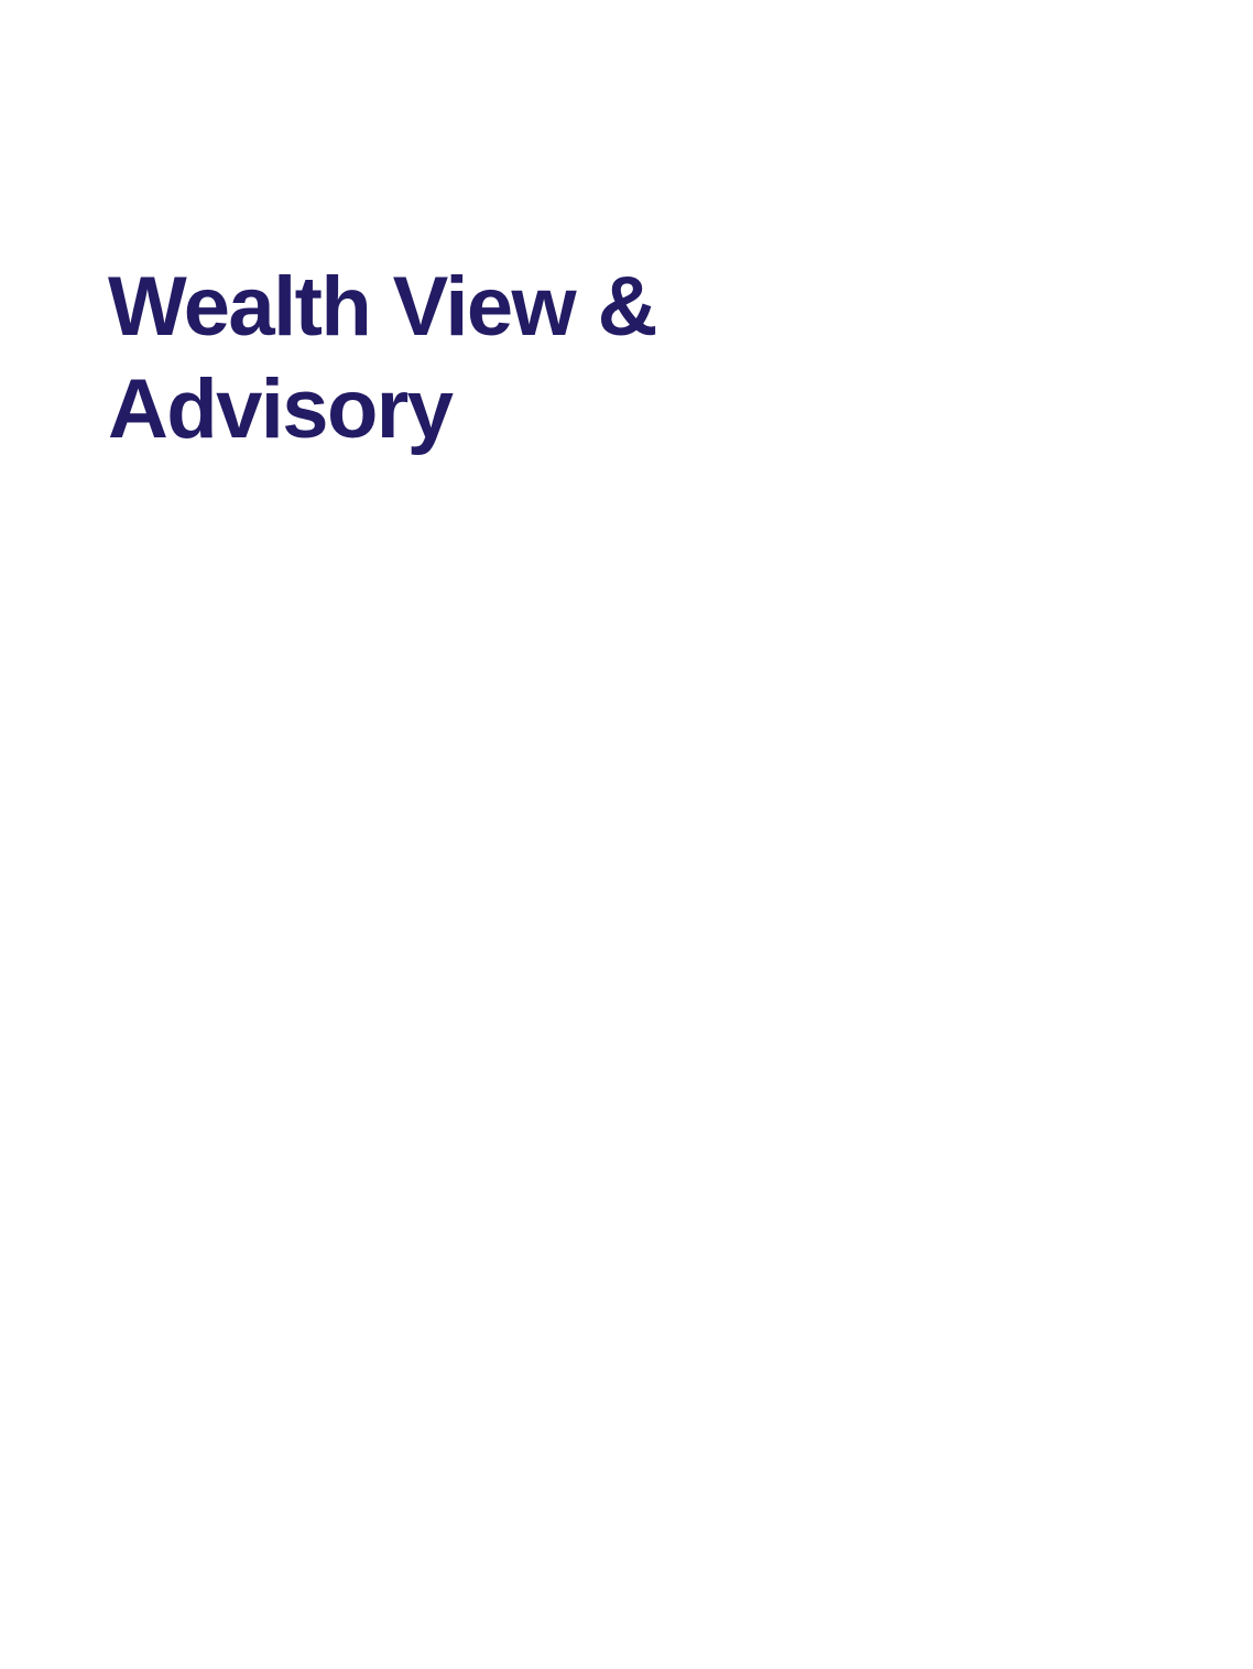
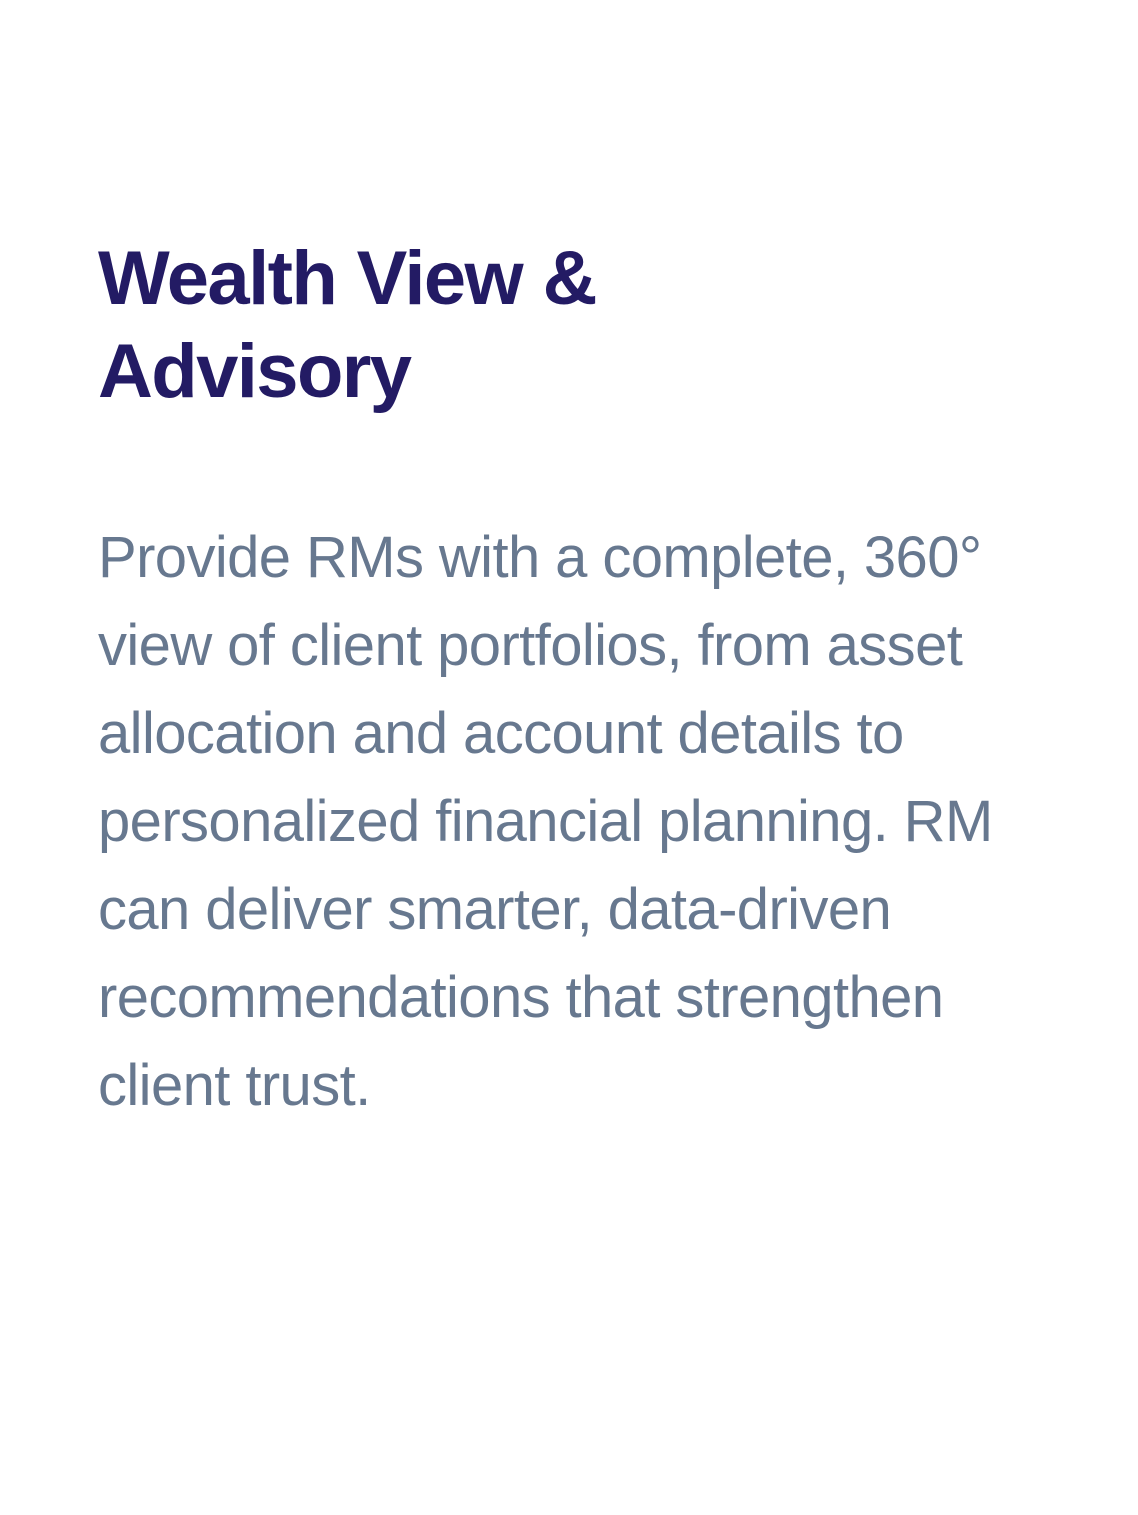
  Wealth View & Advisory
+ Provide RMs with a complete, 360° view of client portfolios, from asset allocation and account details to personalized financial planning. RM can deliver smarter, data-driven recommendations that strengthen client trust.
